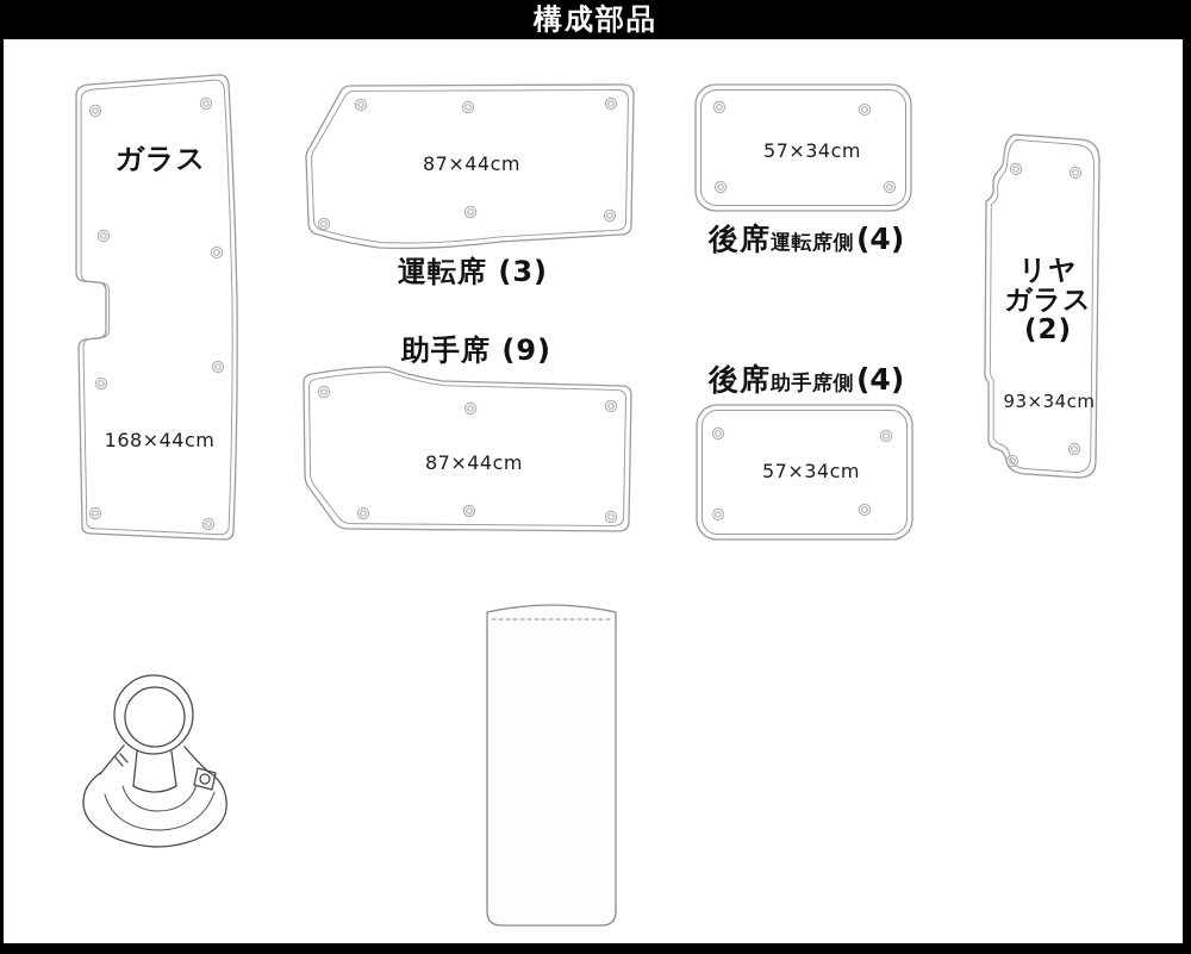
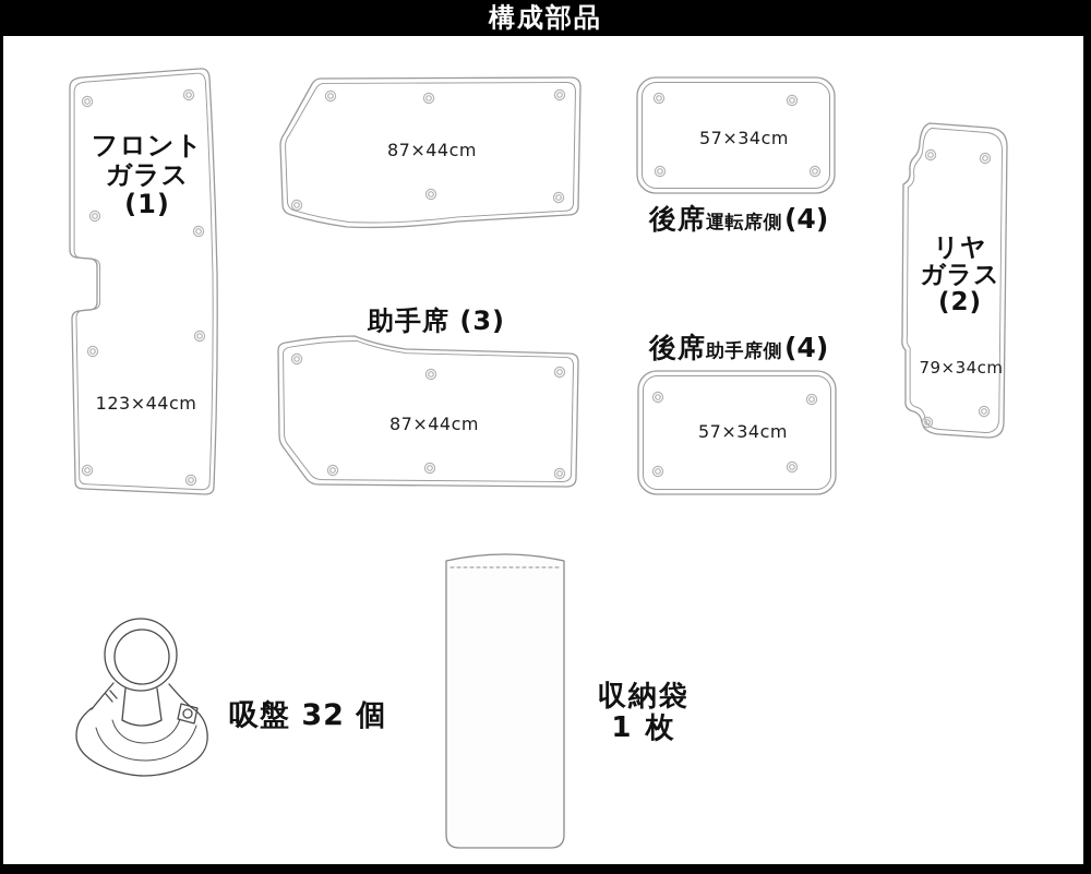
  構成部品
+ フロント
  ガラス
+ (1)
- 168×44cm
+ 123×44cm
  87×44cm
- 運転席 (3)
- 助手席 (9)
+ 助手席 (3)
  87×44cm
  57×34cm
  後席
  運転席側
  (4)
  後席
  助手席側
  (4)
  57×34cm
  リヤ
  ガラス
  (2)
- 93×34cm
+ 79×34cm
+ 吸盤 32 個
+ 収納袋
+ 1 枚
